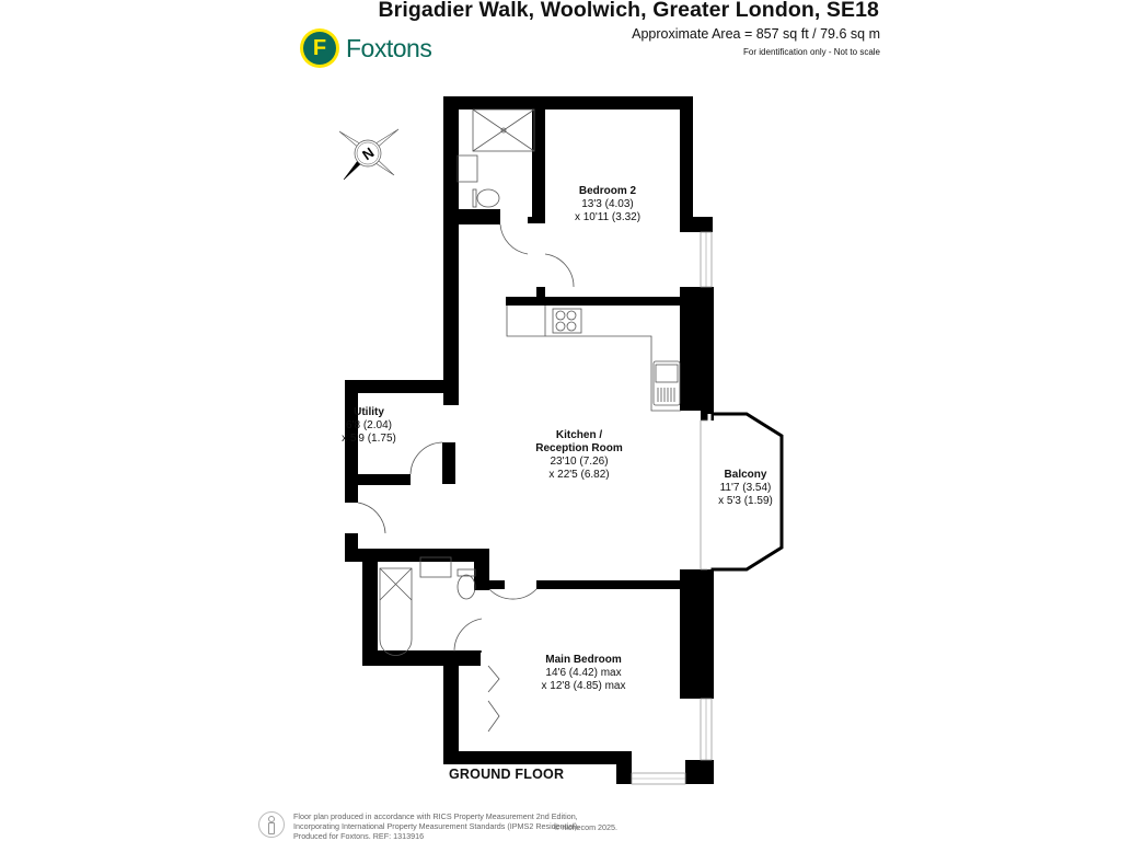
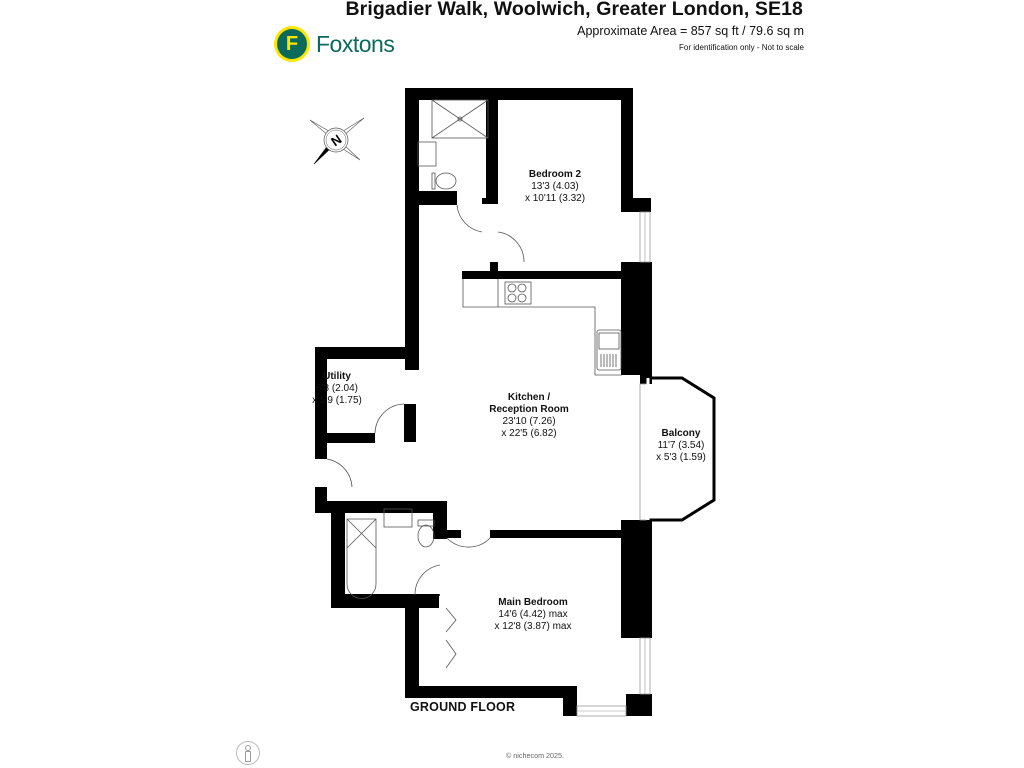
  Brigadier Walk, Woolwich, Greater London, SE18
  Approximate Area = 857 sq ft / 79.6 sq m
  For identification only - Not to scale
  F
  Foxtons
  Bedroom 2
  13'3 (4.03)
  x 10'11 (3.32)
  Utility
  6'8 (2.04)
  x 5'9 (1.75)
  Kitchen /
  Reception Room
  23'10 (7.26)
  x 22'5 (6.82)
  Balcony
  11'7 (3.54)
  x 5'3 (1.59)
  Main Bedroom
  14'6 (4.42) max
- x 12'8 (4.85) max
+ x 12'8 (3.87) max
  GROUND FLOOR
- Floor plan produced in accordance with RICS Property Measurement 2nd Edition,
- Incorporating International Property Measurement Standards (IPMS2 Residential).
- Produced for Foxtons. REF: 1313916
  © nichecom 2025.
